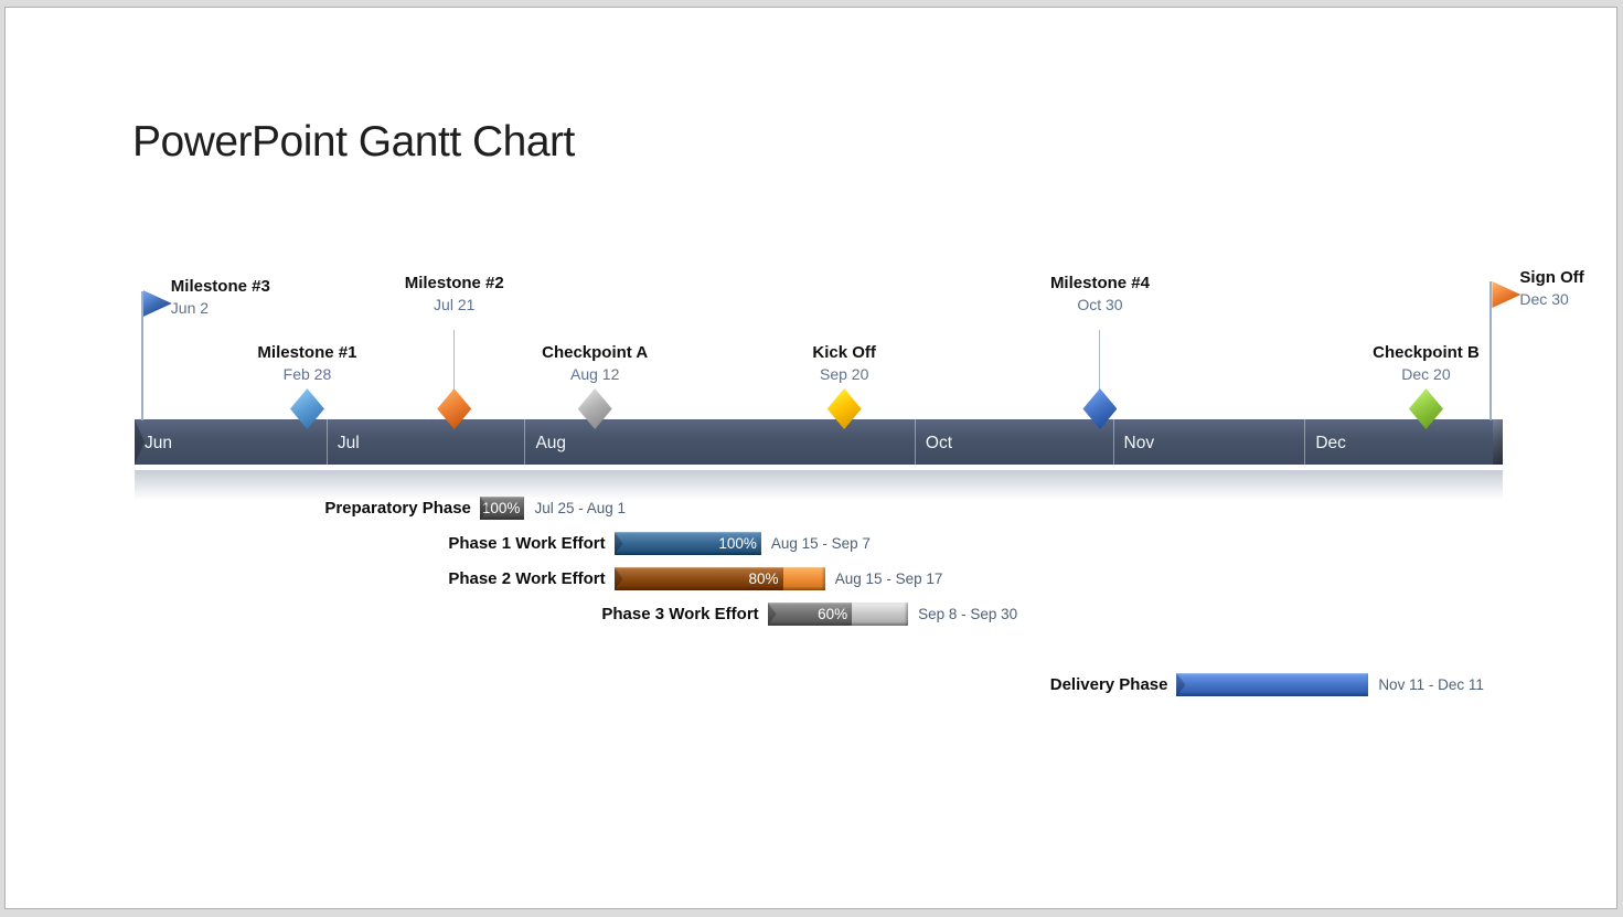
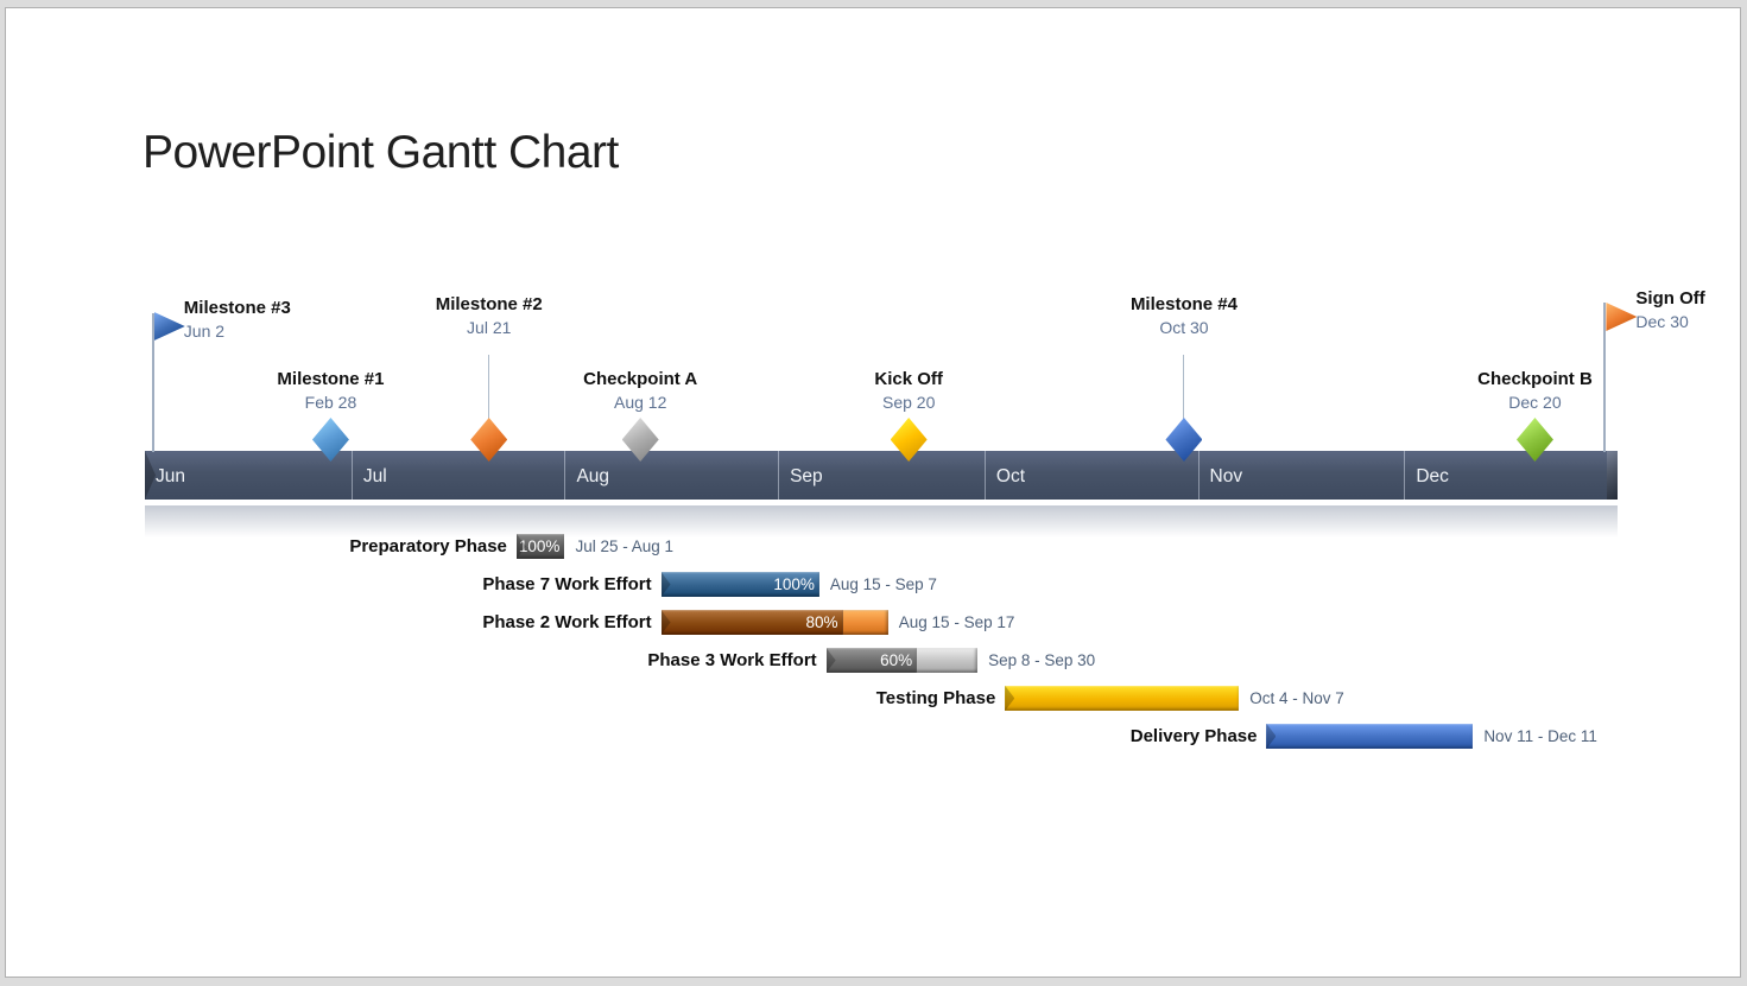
  PowerPoint Gantt Chart
  Jun
  Jul
  Aug
+ Sep
  Oct
  Nov
  Dec
  Milestone #3
  Jun 2
  Milestone #1
  Feb 28
  Milestone #2
  Jul 21
  Checkpoint A
  Aug 12
  Kick Off
  Sep 20
  Milestone #4
  Oct 30
  Checkpoint B
  Dec 20
  Sign Off
  Dec 30
  Preparatory Phase
  100%
  Jul 25 - Aug 1
- Phase 1 Work Effort
+ Phase 7 Work Effort
  100%
  Aug 15 - Sep 7
  Phase 2 Work Effort
  80%
  Aug 15 - Sep 17
  Phase 3 Work Effort
  60%
  Sep 8 - Sep 30
+ Testing Phase
+ Oct 4 - Nov 7
  Delivery Phase
  Nov 11 - Dec 11
